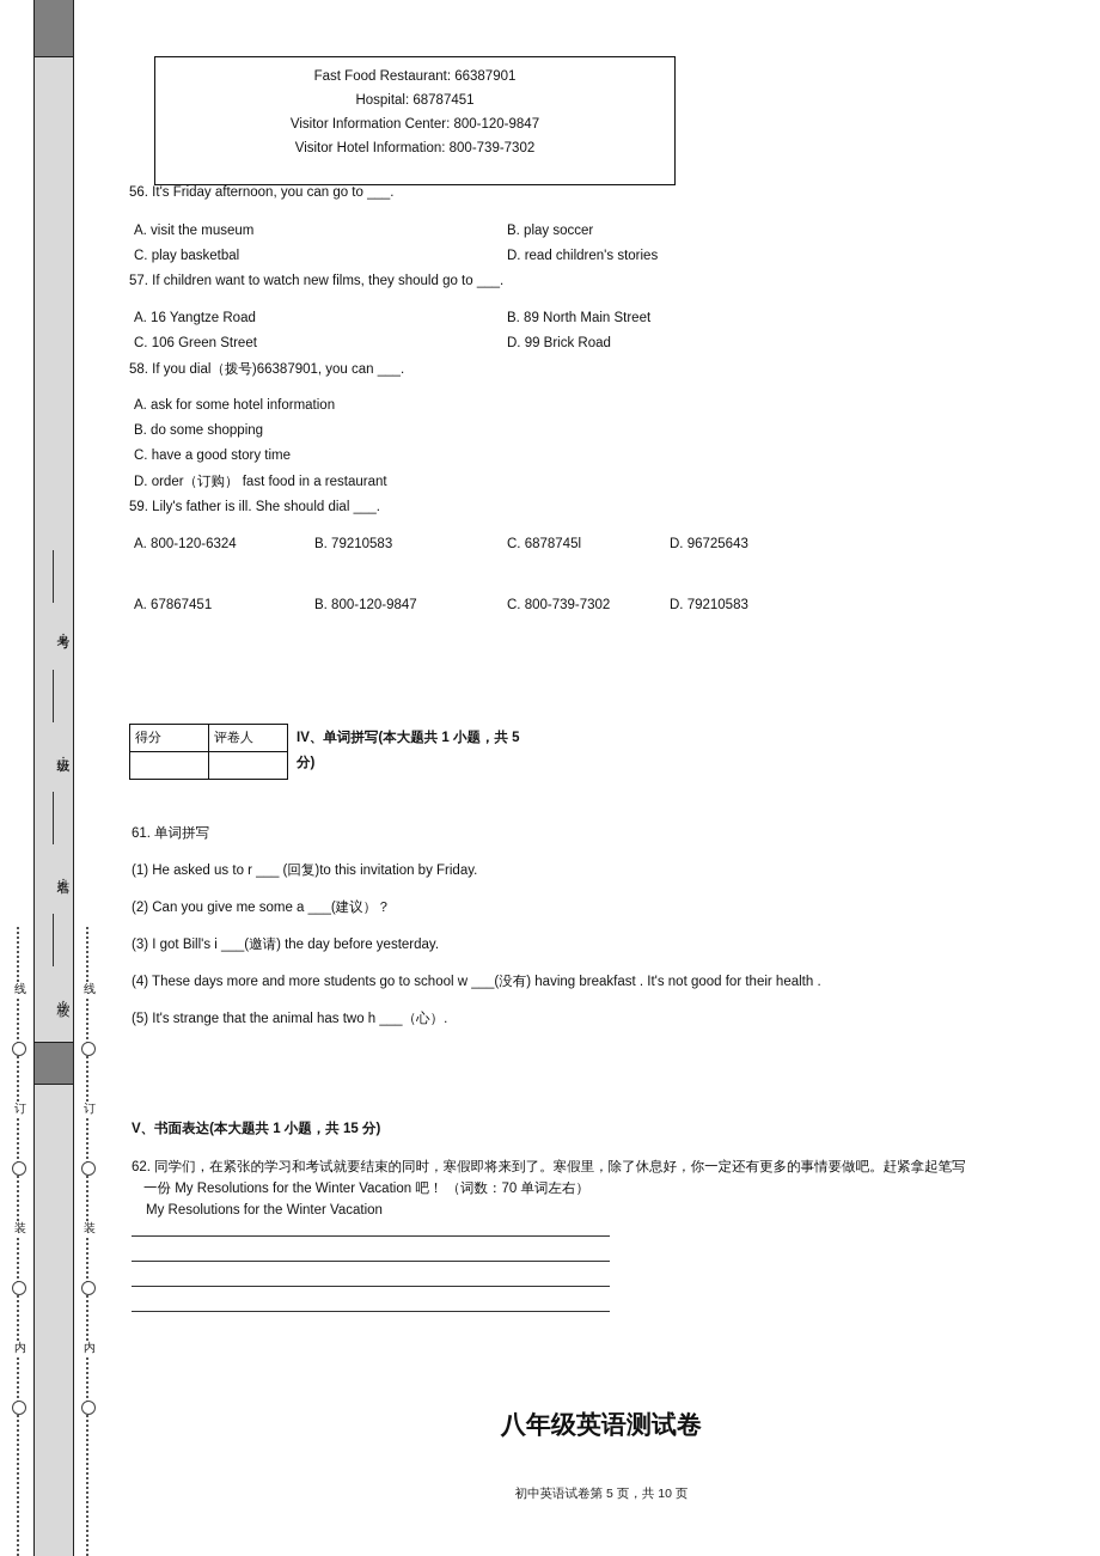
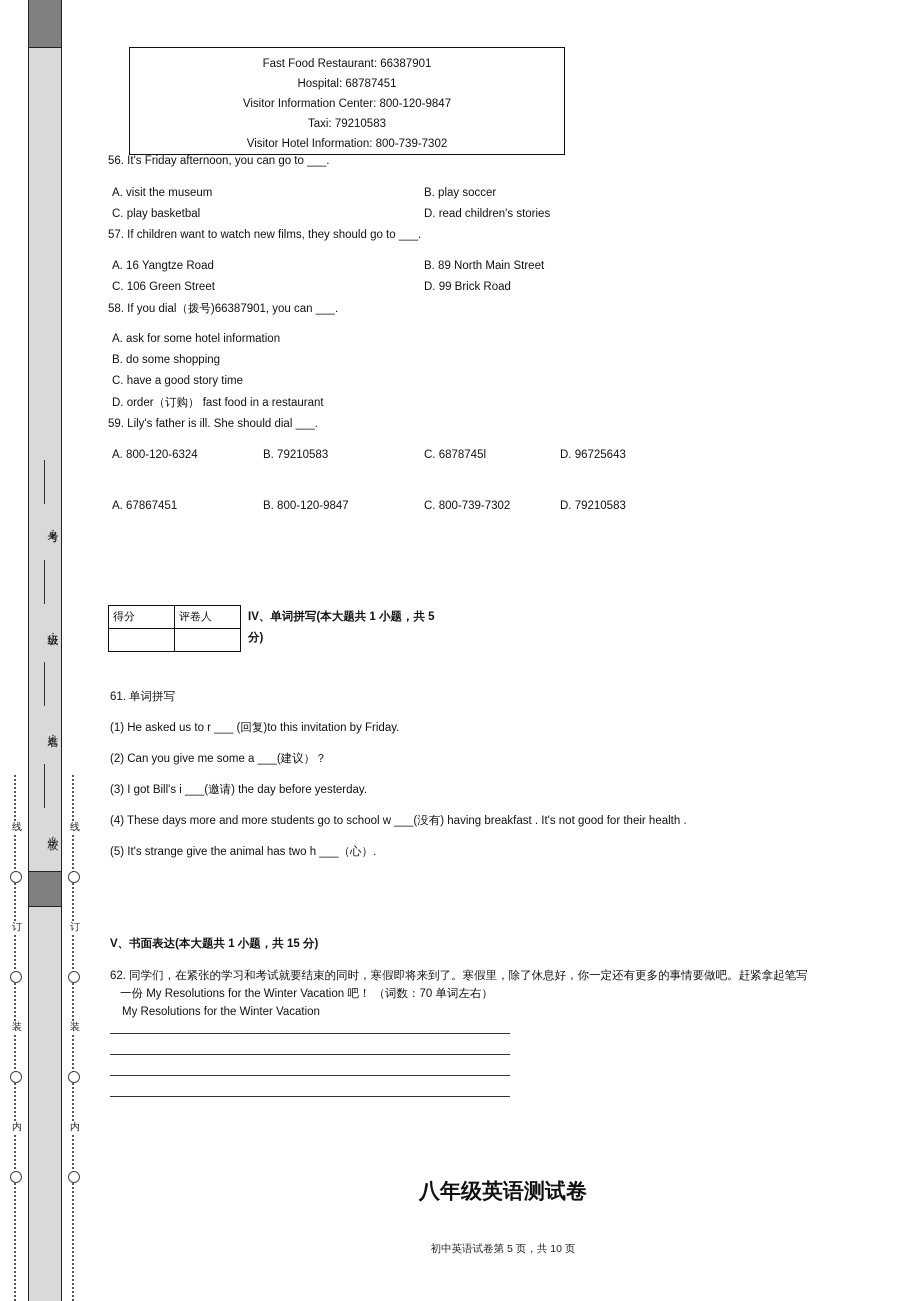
  线
  订
  装
  内
  线
  订
  装
  内
  Fast Food Restaurant: 66387901
  Hospital: 68787451
  Visitor Information Center: 800-120-9847
+ Taxi: 79210583
  Visitor Hotel Information: 800-739-7302
  56. It's Friday afternoon, you can go to ___.
  A. visit the museum
  B. play soccer
  C. play basketbal
  D. read children's stories
  57. If children want to watch new films, they should go to ___.
  A. 16 Yangtze Road
  B. 89 North Main Street
  C. 106 Green Street
  D. 99 Brick Road
  58. If you dial（拨号)66387901, you can ___.
  A. ask for some hotel information
  B. do some shopping
  C. have a good story time
  D. order（订购） fast food in a restaurant
  59. Lily's father is ill. She should dial ___.
  A. 800-120-6324
  B. 79210583
  C. 6878745l
  D. 96725643
  A. 67867451
  B. 800-120-9847
  C. 800-739-7302
  D. 79210583
  得分	评卷人
  IV、单词拼写(本大题共 1 小题，共 5 分)
  61. 单词拼写
  (1) He asked us to r ___ (回复)to this invitation by Friday.
  (2) Can you give me some a ___(建议）？
  (3) I got Bill's i ___(邀请) the day before yesterday.
  (4) These days more and more students go to school w ___(没有) having breakfast . It's not good for their health .
- (5) It's strange that the animal has two h ___（心）.
+ (5) It's strange give the animal has two h ___（心）.
  V、书面表达(本大题共 1 小题，共 15 分)
  62. 同学们，在紧张的学习和考试就要结束的同时，寒假即将来到了。寒假里，除了休息好，你一定还有更多的事情要做吧。赶紧拿起笔写
  一份 My Resolutions for the Winter Vacation 吧！ （词数：70 单词左右）
  My Resolutions for the Winter Vacation
  八年级英语测试卷
  初中英语试卷第 5 页，共 10 页
